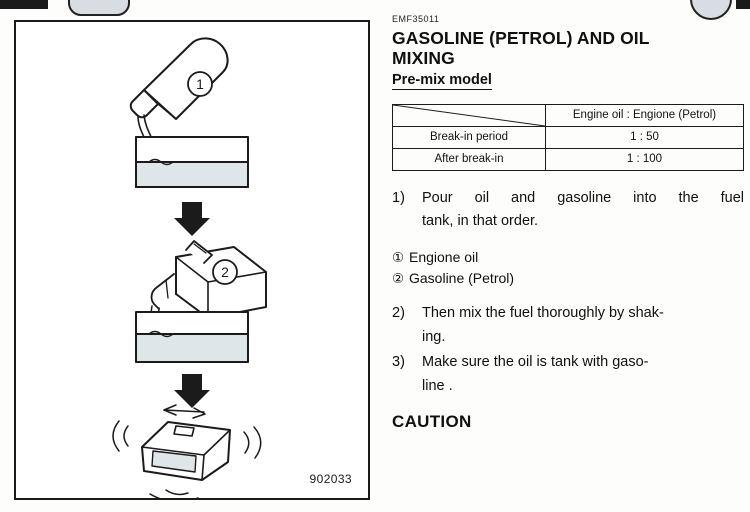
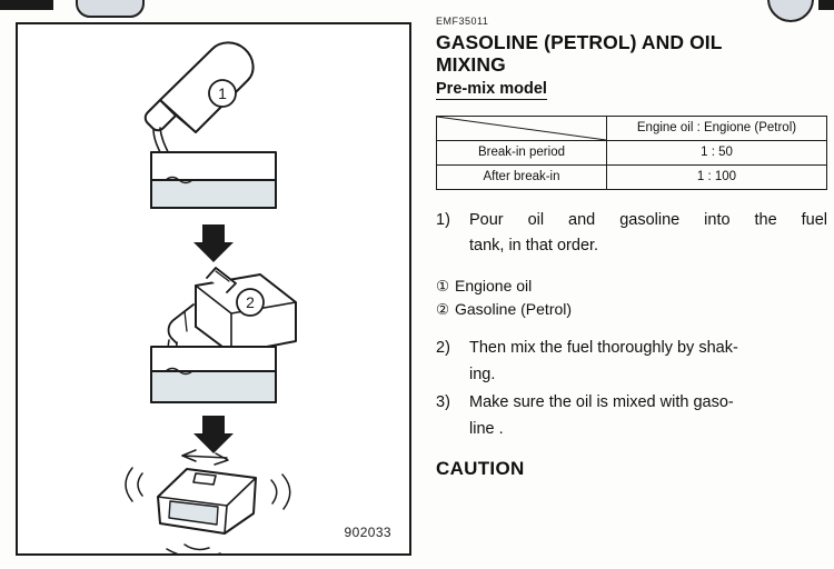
  1
  2
  902033
  EMF35011
  GASOLINE (PETROL) AND OIL
  MIXING
  Pre-mix model
  	Engine oil : Engione (Petrol)
  Break-in period	1 : 50
  After break-in	1 : 100
  1)
  Pour oil and gasoline into the fuel
  tank, in that order.
  ①
  Engione oil
  ②
  Gasoline (Petrol)
  2)
  Then mix the fuel thoroughly by shak-
  ing.
  3)
- Make sure the oil is tank with gaso-
+ Make sure the oil is mixed with gaso-
  line .
  CAUTION
